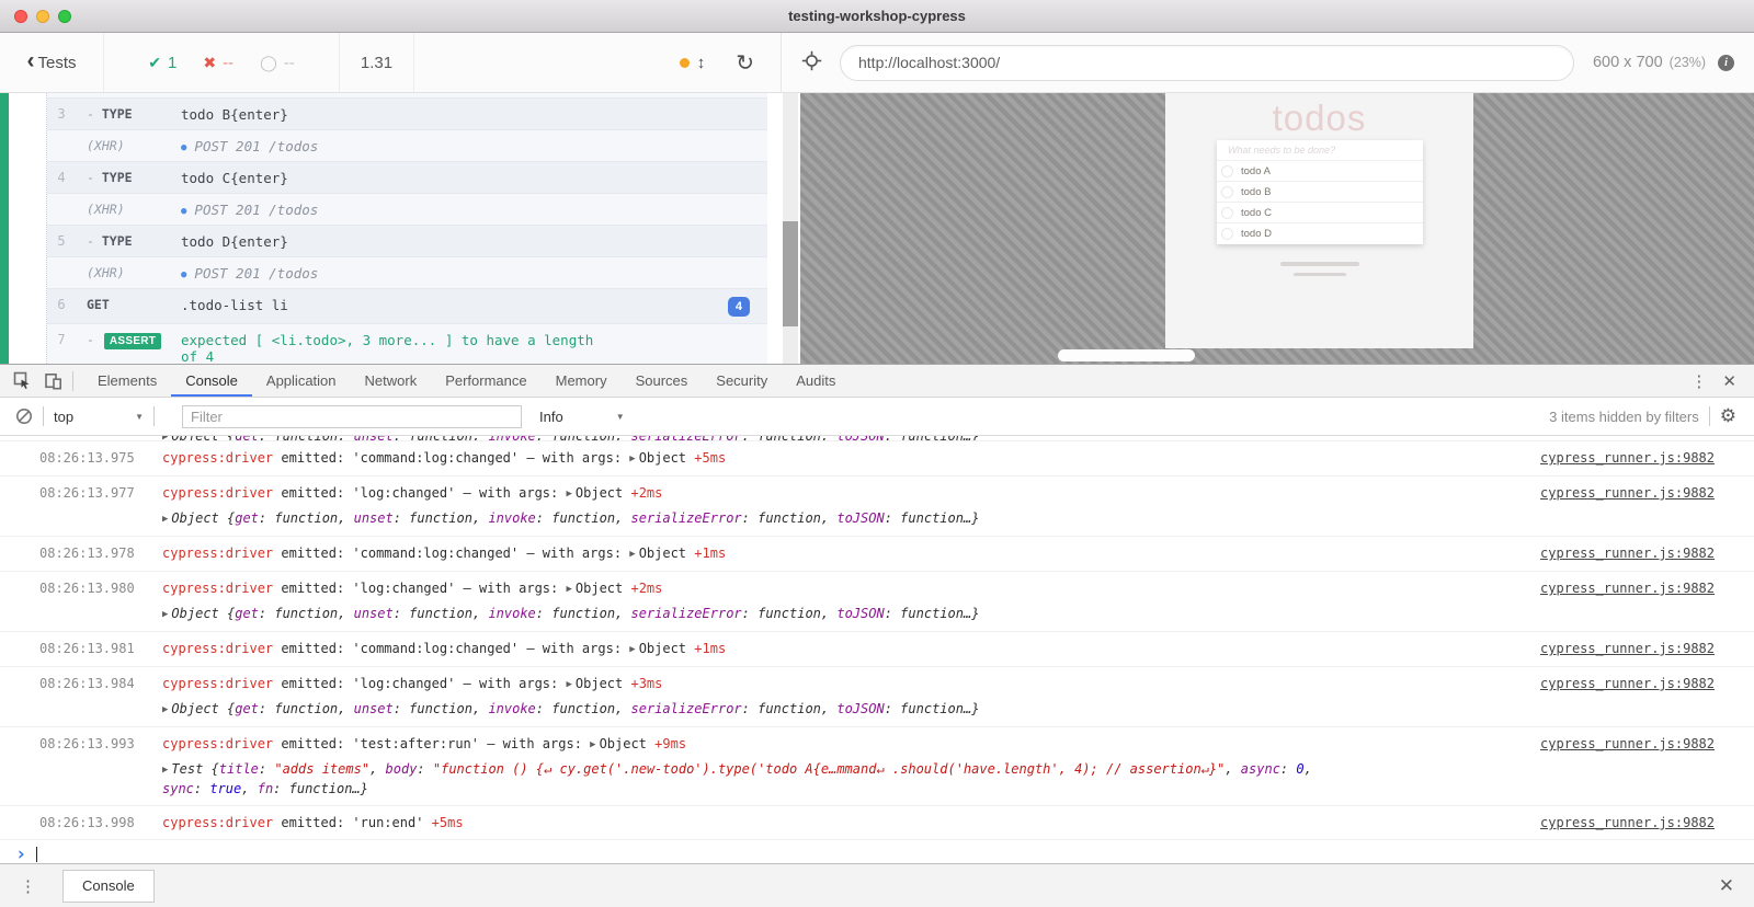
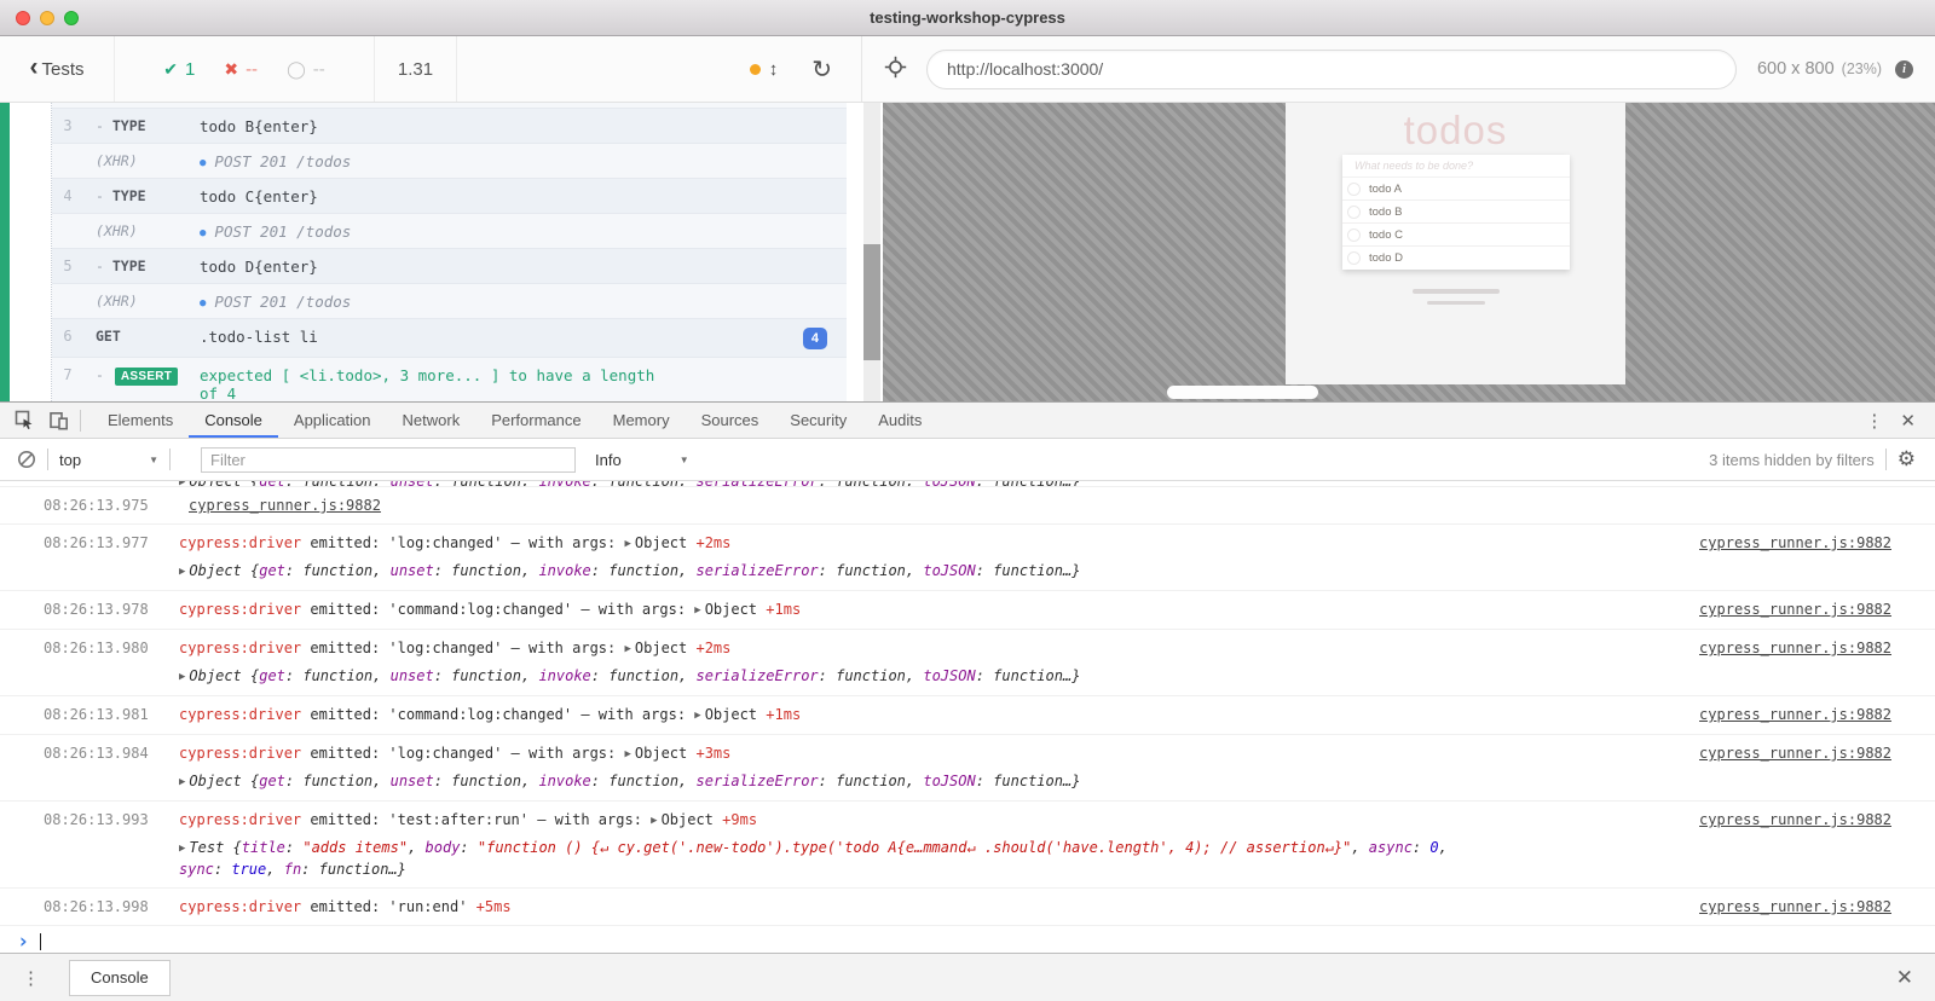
  testing-workshop-cypress
  ‹
  Tests
  ✔
  1
  ✖
  --
  ◯
  --
  1.31
  ↕
  ↻
  http://localhost:3000/
- 600 x 700
+ 600 x 800
  (23%)
  i
  3
  - TYPE
  todo B{enter}
  (XHR)
  ● POST 201 /todos
  4
  - TYPE
  todo C{enter}
  (XHR)
  ● POST 201 /todos
  5
  - TYPE
  todo D{enter}
  (XHR)
  ● POST 201 /todos
  6
  GET
  .todo-list li
  4
  7
  - ASSERT
  expected [ <li.todo>, 3 more... ] to have a length of 4
  todos
  What needs to be done?
  todo A
  todo B
  todo C
  todo D
  Elements
  Console
  Application
  Network
  Performance
  Memory
  Sources
  Security
  Audits
  ⋮
  ✕
  top
  ▼
  Filter
  Info
  ▼
  3 items hidden by filters
  ⚙
  ▶ Object {get: function, unset: function, invoke: function, serializeError: function, toJSON: function…}
  08:26:13.975
- cypress:driver emitted: 'command:log:changed' – with args: ▶ Object +5ms
  cypress_runner.js:9882
  08:26:13.977
  cypress:driver emitted: 'log:changed' – with args: ▶ Object +2ms
  ▶ Object {get: function, unset: function, invoke: function, serializeError: function, toJSON: function…}
  cypress_runner.js:9882
  08:26:13.978
  cypress:driver emitted: 'command:log:changed' – with args: ▶ Object +1ms
  cypress_runner.js:9882
  08:26:13.980
  cypress:driver emitted: 'log:changed' – with args: ▶ Object +2ms
  ▶ Object {get: function, unset: function, invoke: function, serializeError: function, toJSON: function…}
  cypress_runner.js:9882
  08:26:13.981
  cypress:driver emitted: 'command:log:changed' – with args: ▶ Object +1ms
  cypress_runner.js:9882
  08:26:13.984
  cypress:driver emitted: 'log:changed' – with args: ▶ Object +3ms
  ▶ Object {get: function, unset: function, invoke: function, serializeError: function, toJSON: function…}
  cypress_runner.js:9882
  08:26:13.993
  cypress:driver emitted: 'test:after:run' – with args: ▶ Object +9ms
  ▶ Test {title: "adds items", body: "function () {↵ cy.get('.new-todo').type('todo A{e…mmand↵ .should('have.length', 4); // assertion↵}", async: 0,
  sync: true, fn: function…}
  cypress_runner.js:9882
  08:26:13.998
  cypress:driver emitted: 'run:end' +5ms
  cypress_runner.js:9882
  ›
  ⋮
  Console
  ✕
